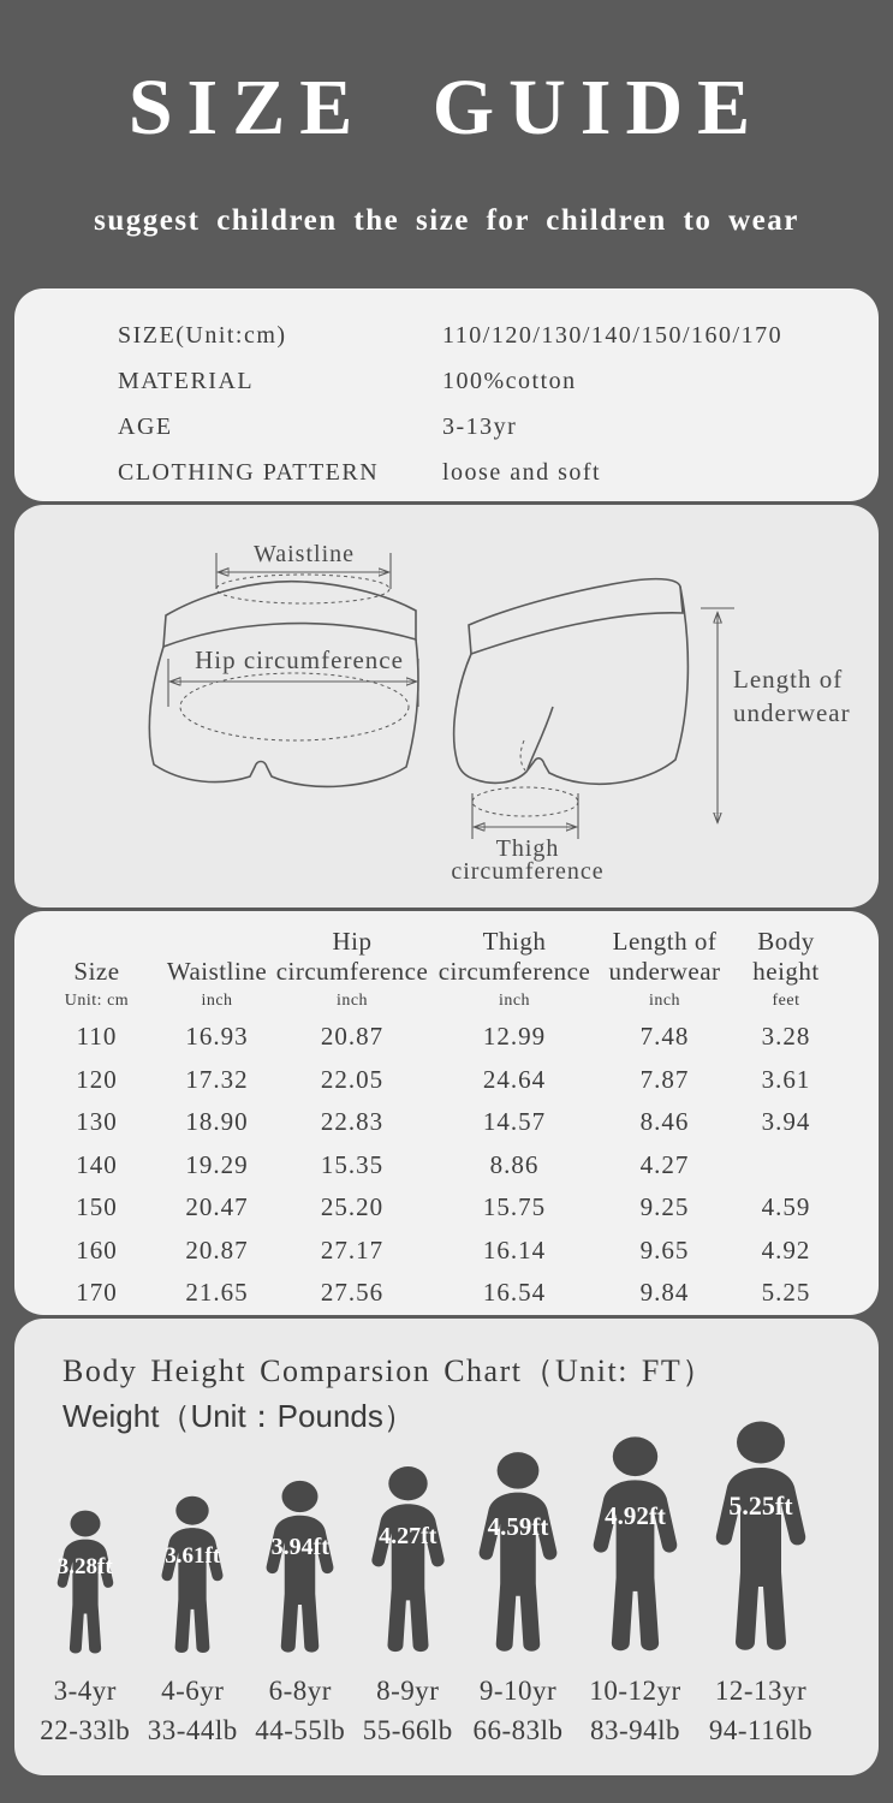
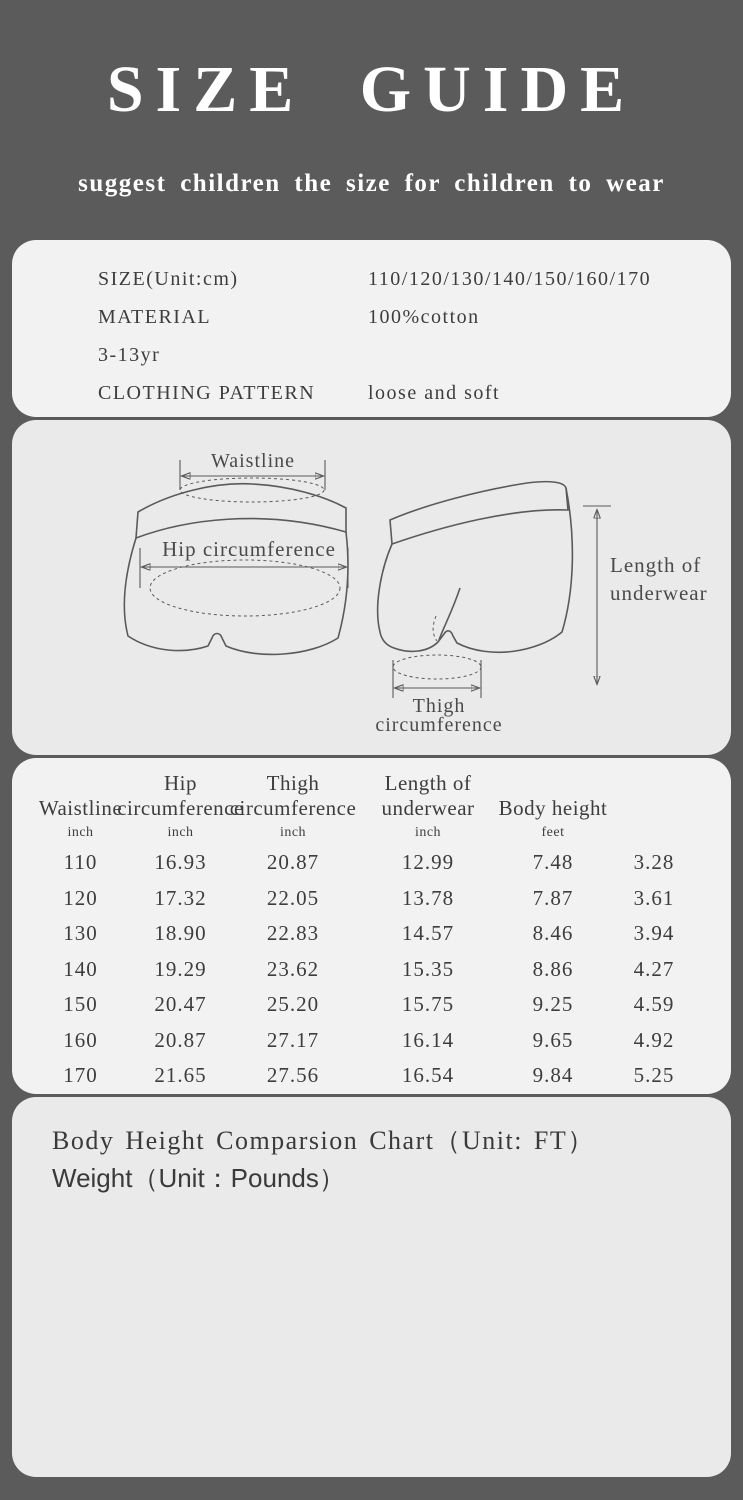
  SIZE GUIDE
  suggest children the size for children to wear
  SIZE(Unit:cm)
  110/120/130/140/150/160/170
  MATERIAL
  100%cotton
- AGE
  3-13yr
  CLOTHING PATTERN
  loose and soft
  Waistline
  Hip circumference
  Length of
  underwear
  Thigh
  circumference
- Size
- Unit: cm
  Waistline
  inch
  Hip circumference
  inch
  Thigh circumference
  inch
  Length of underwear
  inch
  Body height
  feet
  110
  16.93
  20.87
  12.99
  7.48
  3.28
  120
  17.32
  22.05
- 24.64
+ 13.78
  7.87
  3.61
  130
  18.90
  22.83
  14.57
  8.46
  3.94
  140
  19.29
+ 23.62
  15.35
  8.86
  4.27
  150
  20.47
  25.20
  15.75
  9.25
  4.59
  160
  20.87
  27.17
  16.14
  9.65
  4.92
  170
  21.65
  27.56
  16.54
  9.84
  5.25
  Body Height Comparsion Chart（Unit: FT）
  Weight（Unit：Pounds）
- 3.28ft
- 3-4yr
- 22-33lb
- 3.61ft
- 4-6yr
- 33-44lb
- 3.94ft
- 6-8yr
- 44-55lb
- 4.27ft
- 8-9yr
- 55-66lb
- 4.59ft
- 9-10yr
- 66-83lb
- 4.92ft
- 10-12yr
- 83-94lb
- 5.25ft
- 12-13yr
- 94-116lb
